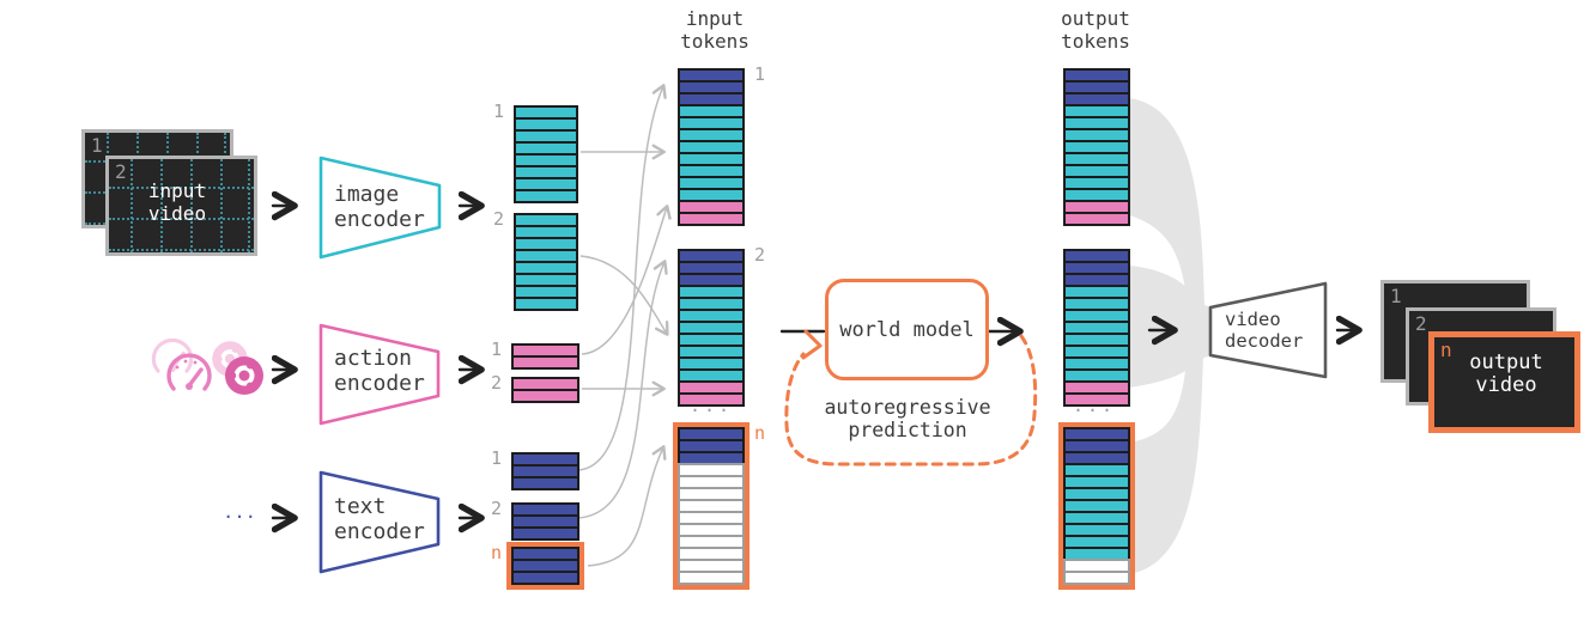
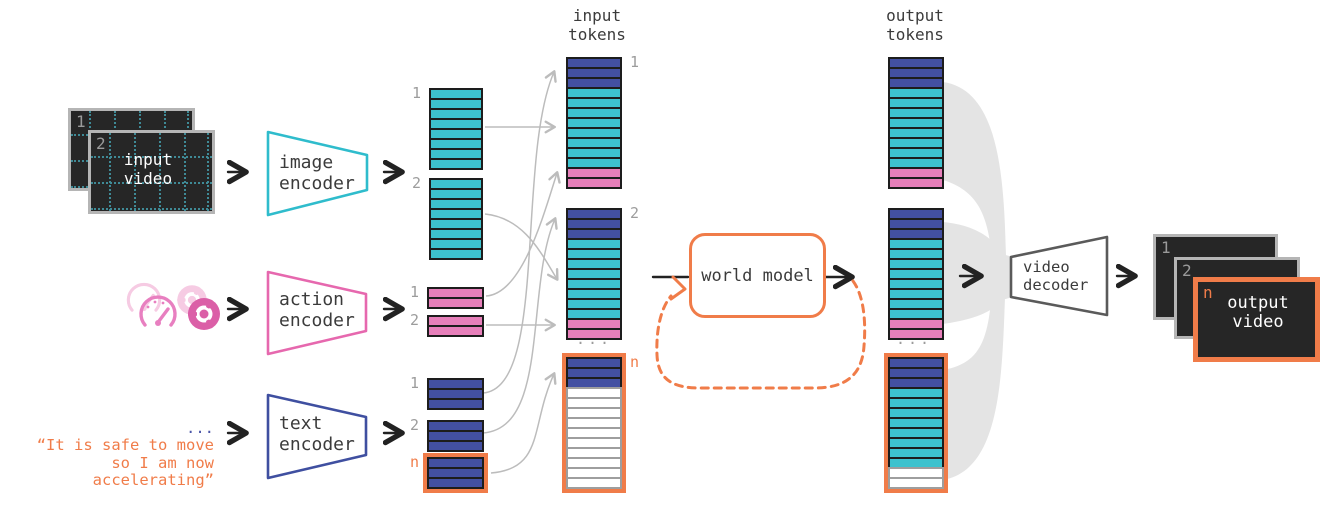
  1
  2
  input
  video
  ...
+ “It is safe to move
+ so I am now
+ accelerating”
  image
  encoder
  action
  encoder
  text
  encoder
  video
  decoder
  input
  tokens
  output
  tokens
  world model
- autoregressive
- prediction
  1
  2
  n
  output
  video
  1
  2
  1
  2
  1
  2
  n
  1
  2
  n
